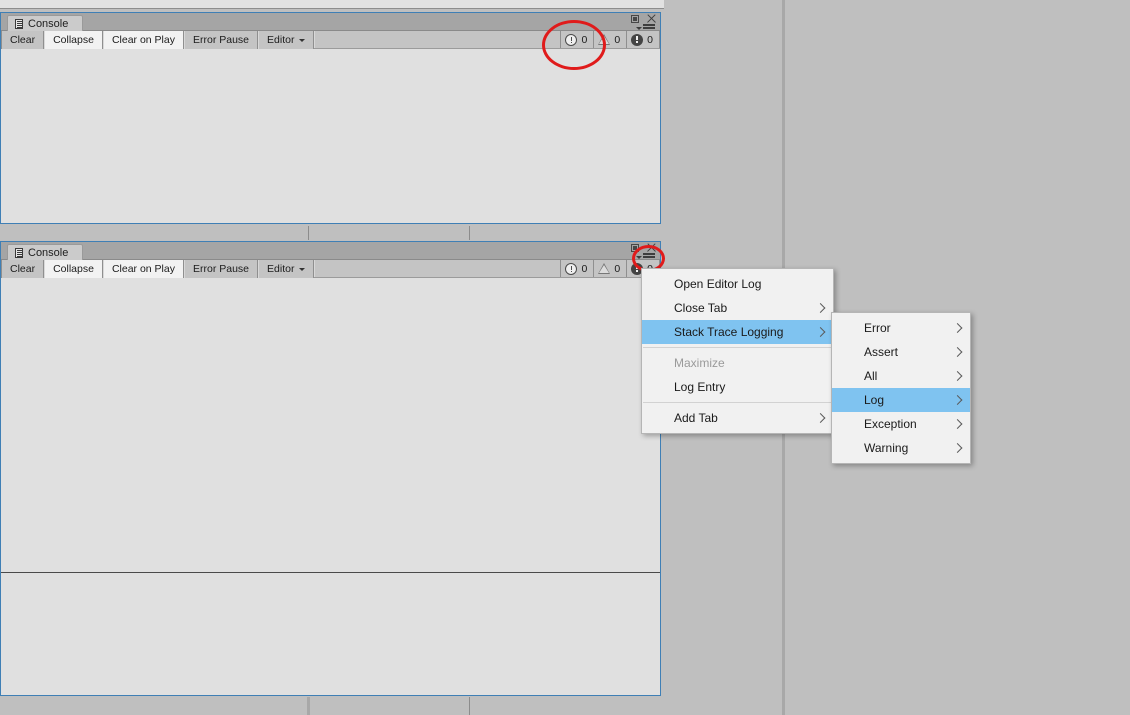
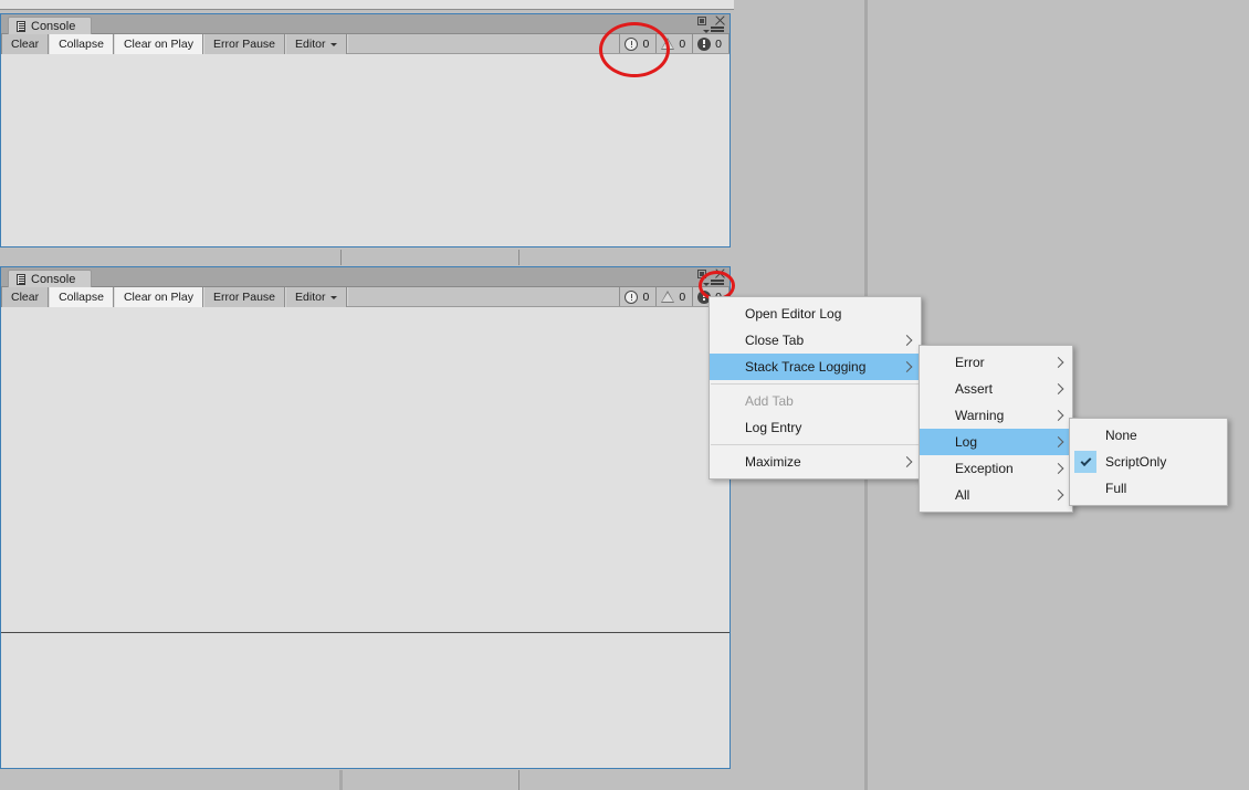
  Console
  Clear
  Collapse
  Clear on Play
  Error Pause
  Editor
  0
  0
  0
  Console
  Clear
  Collapse
  Clear on Play
  Error Pause
  Editor
  0
  0
  Open Editor Log
  Close Tab
  Stack Trace Logging
- Maximize
+ Add Tab
  Log Entry
- Add Tab
+ Maximize
  Error
  Assert
- All
+ Warning
  Log
  Exception
- Warning
+ All
+ None
+ ScriptOnly
+ Full
